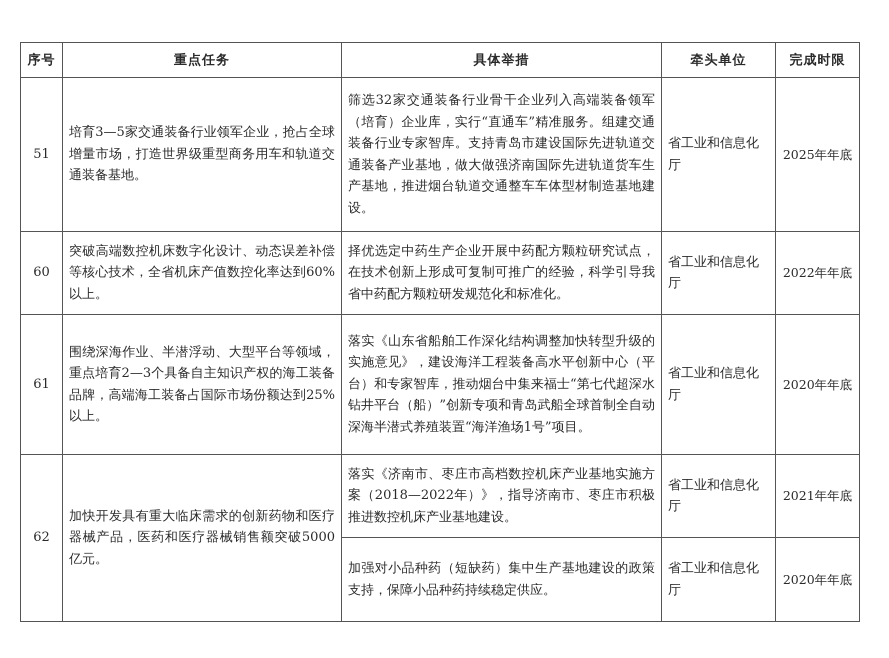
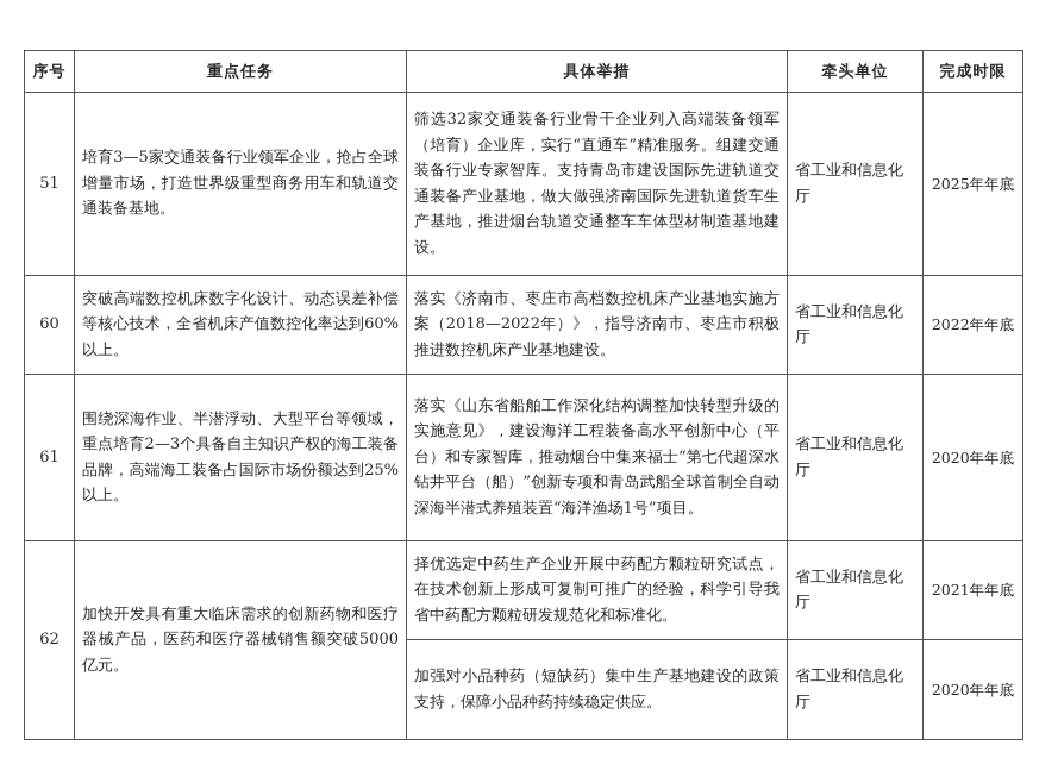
  序号	重点任务	具体举措	牵头单位	完成时限
  51	培育3—5家交通装备行业领军企业，抢占全球增量市场，打造世界级重型商务用车和轨道交通装备基地。	筛选32家交通装备行业骨干企业列入高端装备领军（培育）企业库，实行“直通车”精准服务。组建交通装备行业专家智库。支持青岛市建设国际先进轨道交通装备产业基地，做大做强济南国际先进轨道货车生产基地，推进烟台轨道交通整车车体型材制造基地建设。	省工业和信息化厅	2025年年底
- 60	突破高端数控机床数字化设计、动态误差补偿等核心技术，全省机床产值数控化率达到60%以上。	择优选定中药生产企业开展中药配方颗粒研究试点，在技术创新上形成可复制可推广的经验，科学引导我省中药配方颗粒研发规范化和标准化。	省工业和信息化厅	2022年年底
+ 60	突破高端数控机床数字化设计、动态误差补偿等核心技术，全省机床产值数控化率达到60%以上。	落实《济南市、枣庄市高档数控机床产业基地实施方案（2018—2022年）》，指导济南市、枣庄市积极推进数控机床产业基地建设。	省工业和信息化厅	2022年年底
  61	围绕深海作业、半潜浮动、大型平台等领域，重点培育2—3个具备自主知识产权的海工装备品牌，高端海工装备占国际市场份额达到25%以上。	落实《山东省船舶工作深化结构调整加快转型升级的实施意见》，建设海洋工程装备高水平创新中心（平台）和专家智库，推动烟台中集来福士“第七代超深水钻井平台（船）”创新专项和青岛武船全球首制全自动深海半潜式养殖装置“海洋渔场1号”项目。	省工业和信息化厅	2020年年底
- 62	加快开发具有重大临床需求的创新药物和医疗器械产品，医药和医疗器械销售额突破5000亿元。	落实《济南市、枣庄市高档数控机床产业基地实施方案（2018—2022年）》，指导济南市、枣庄市积极推进数控机床产业基地建设。	省工业和信息化厅	2021年年底
+ 62	加快开发具有重大临床需求的创新药物和医疗器械产品，医药和医疗器械销售额突破5000亿元。	择优选定中药生产企业开展中药配方颗粒研究试点，在技术创新上形成可复制可推广的经验，科学引导我省中药配方颗粒研发规范化和标准化。	省工业和信息化厅	2021年年底
  加强对小品种药（短缺药）集中生产基地建设的政策支持，保障小品种药持续稳定供应。	省工业和信息化厅	2020年年底
